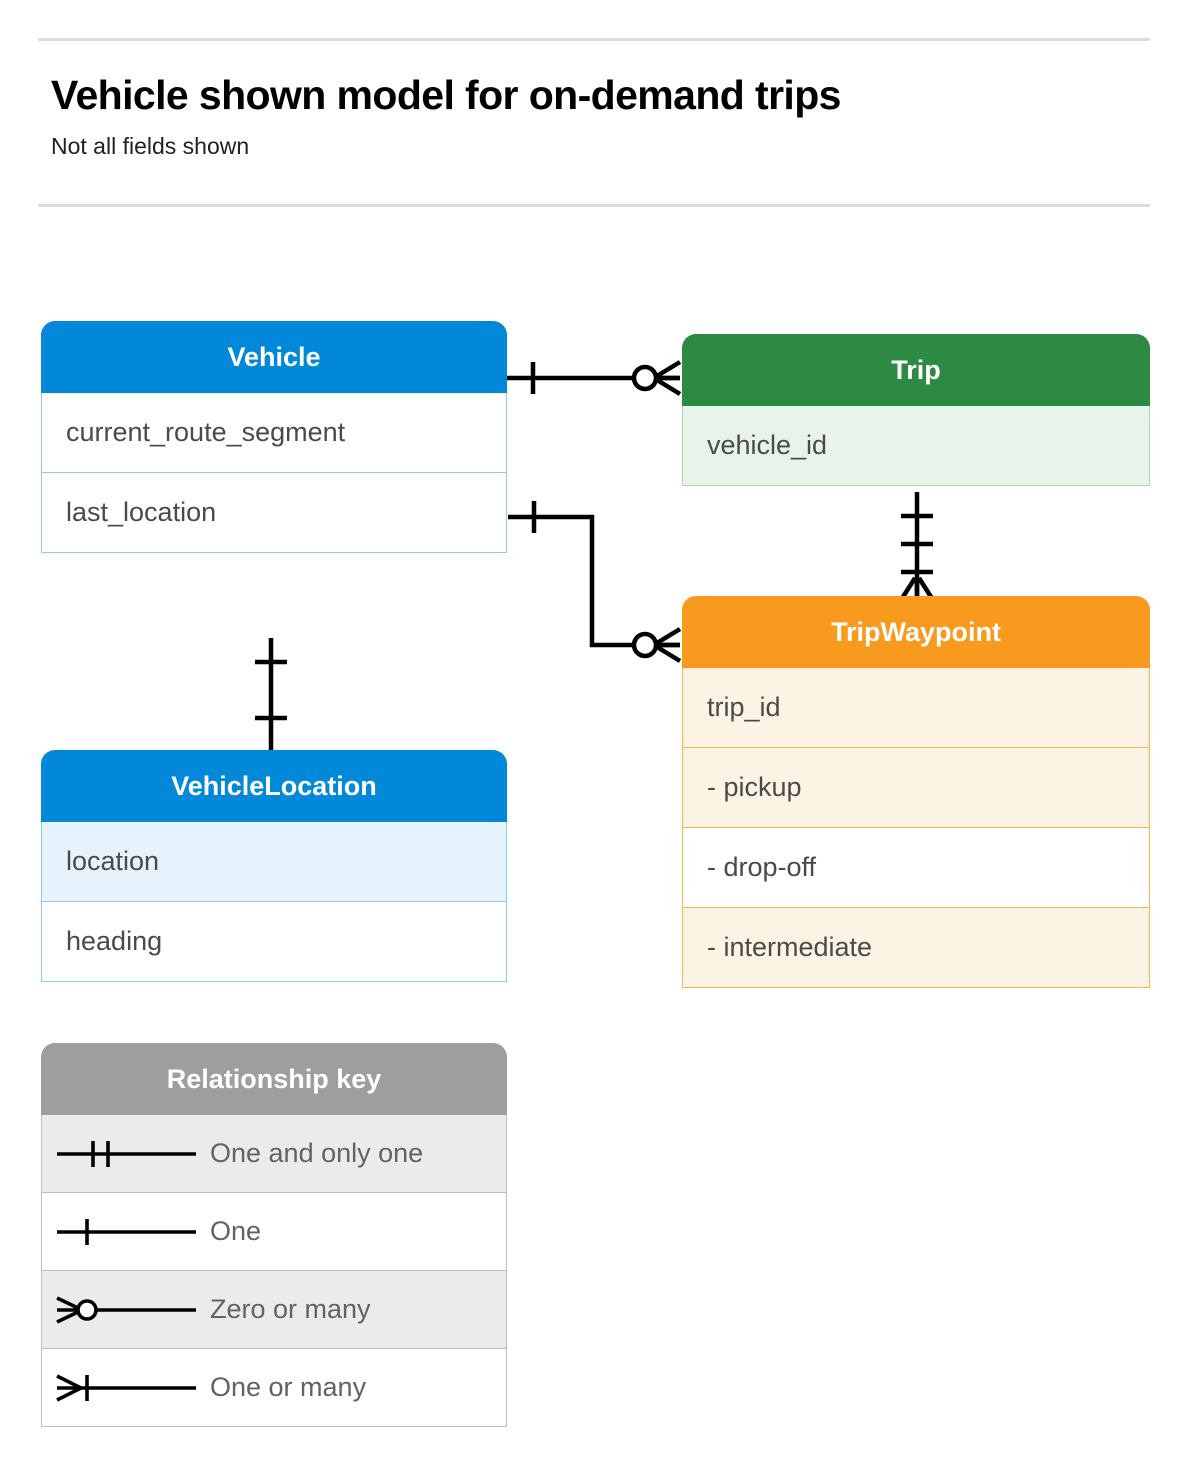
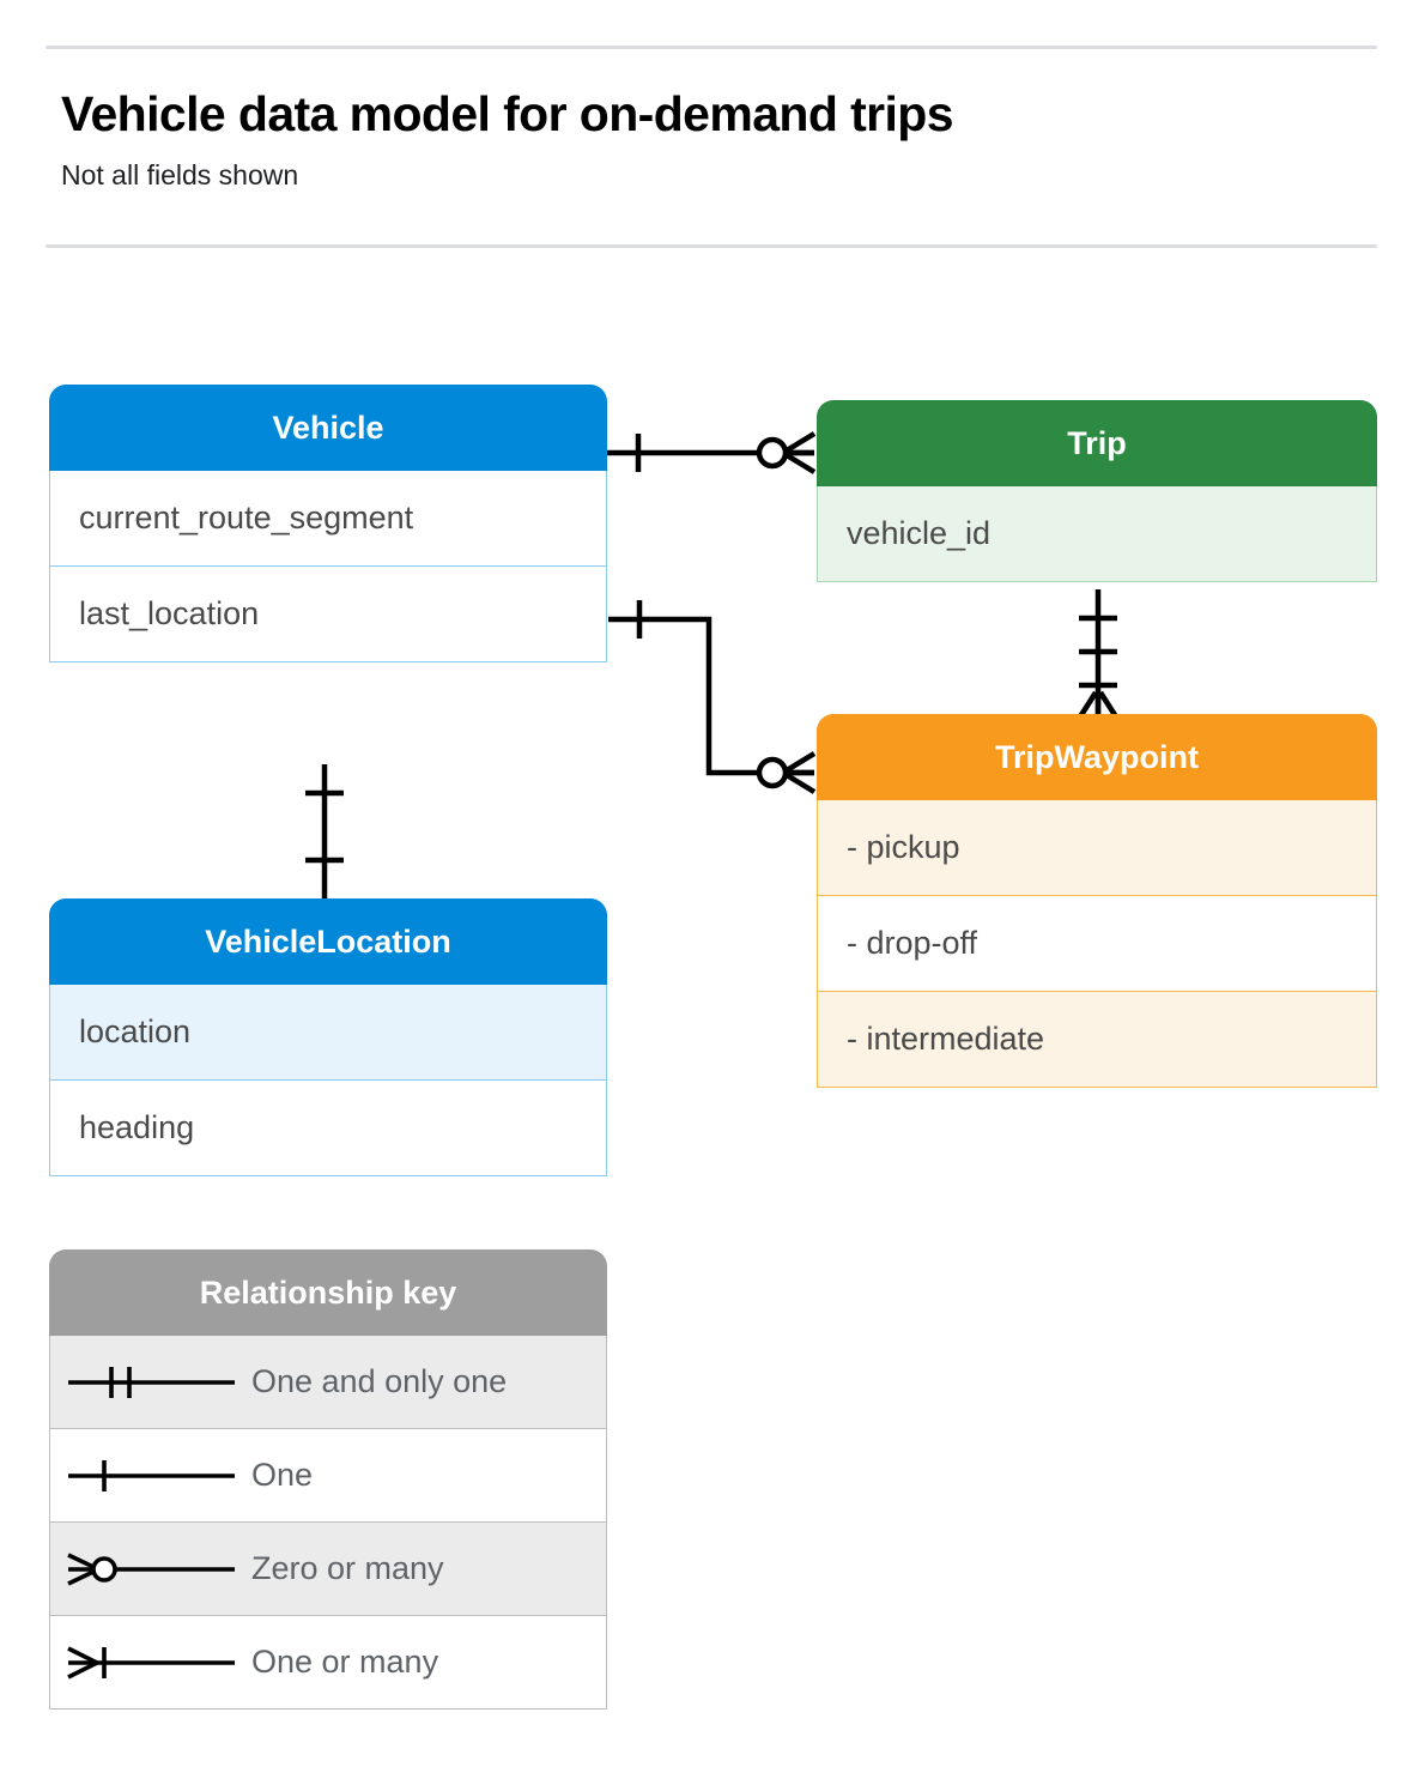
- Vehicle shown model for on-demand trips
+ Vehicle data model for on-demand trips
  Not all fields shown
  Vehicle
  current_route_segment
  last_location
  Trip
  vehicle_id
  TripWaypoint
- trip_id
  - pickup
  - drop-off
  - intermediate
  VehicleLocation
  location
  heading
  Relationship key
  One and only one
  One
  Zero or many
  One or many
